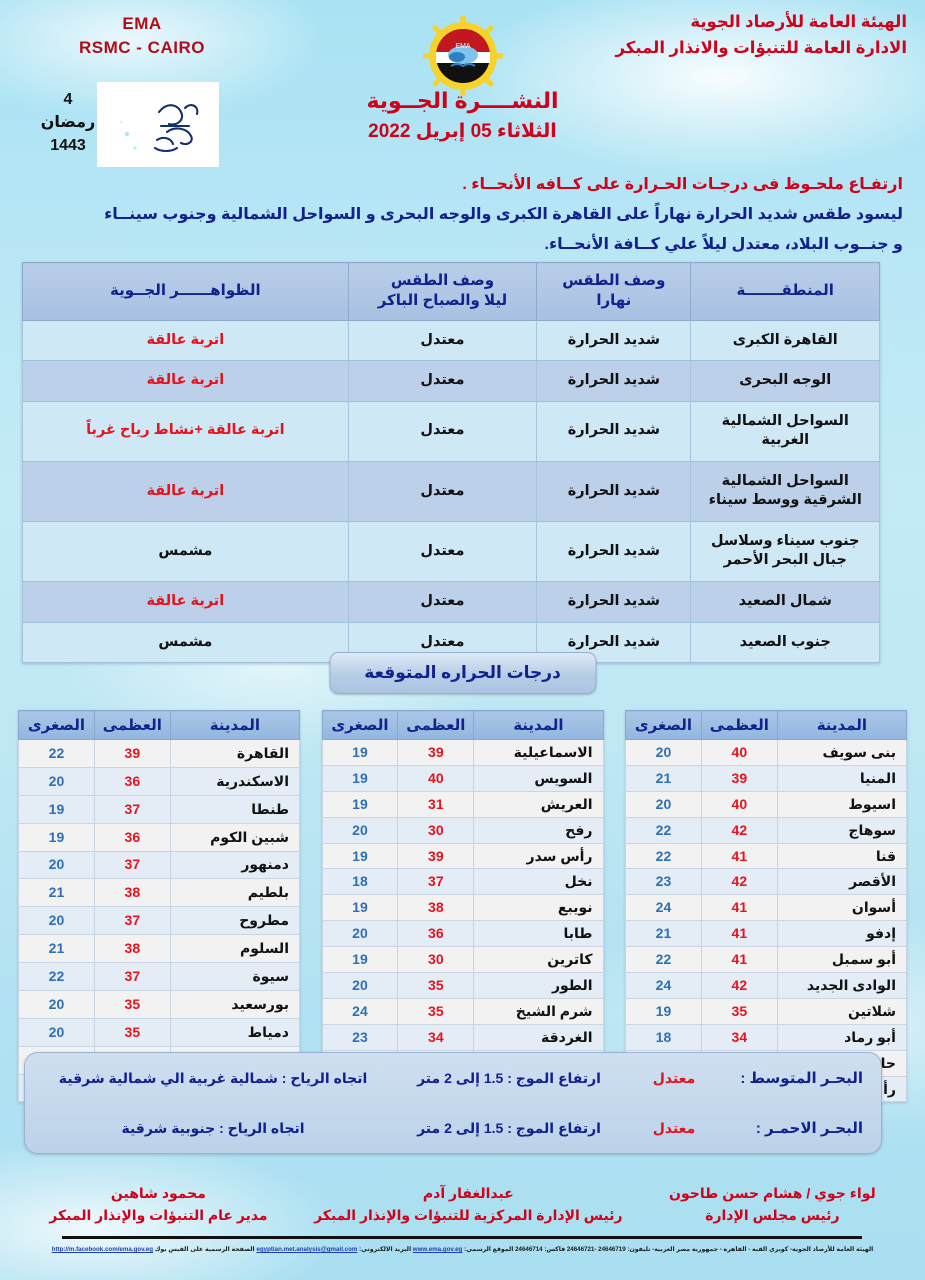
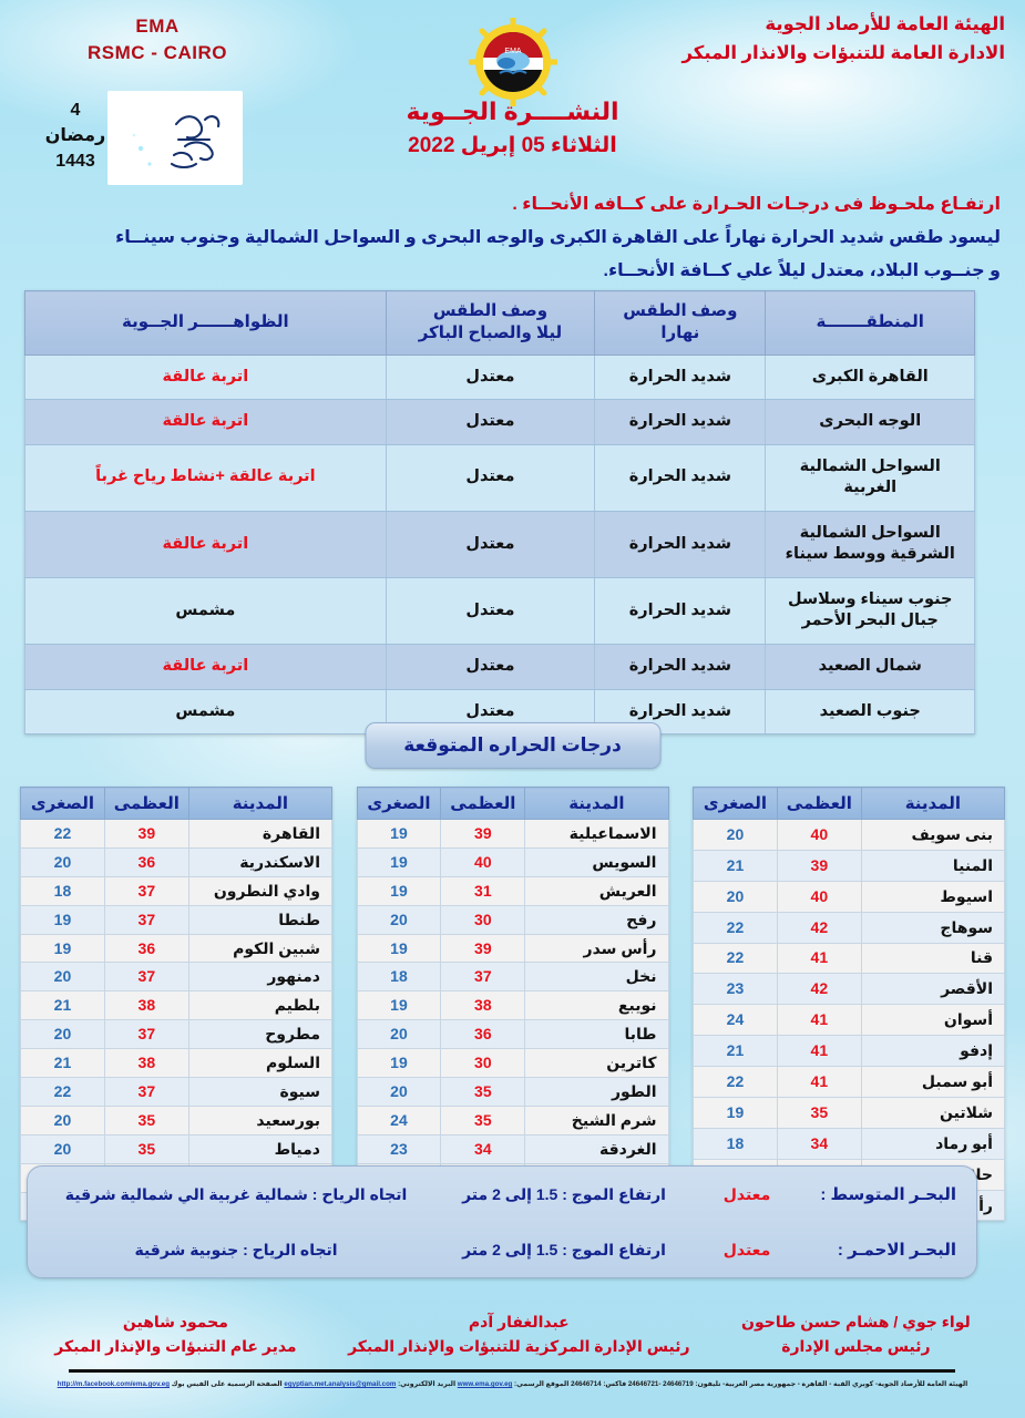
  الهيئة العامة للأرصاد الجوية
  الادارة العامة للتنبؤات والانذار المبكر
  EMA
  RSMC - CAIRO
  4
  رمضان
  1443
  النشــــرة الجــوية
  الثلاثاء 05 إبريل 2022
  ارتفـاع ملحـوظ فى درجـات الحـرارة على كــافه الأنحــاء .
  ليسود طقس شديد الحرارة نهاراً على القاهرة الكبرى والوجه البحرى و السواحل الشمالية وجنوب سينــاء
  و جنــوب البلاد، معتدل ليلاً علي كــافة الأنحــاء.
  المنطقـــــــة	وصف الطقس نهارا	وصف الطقس ليلا والصباح الباكر	الظواهــــــر الجــوية
  القاهرة الكبرى	شديد الحرارة	معتدل	اتربة عالقة
  الوجه البحرى	شديد الحرارة	معتدل	اتربة عالقة
  السواحل الشمالية الغربية	شديد الحرارة	معتدل	اتربة عالقة +نشاط رياح غرباً
  السواحل الشمالية الشرقية ووسط سيناء	شديد الحرارة	معتدل	اتربة عالقة
  جنوب سيناء وسلاسل جبال البحر الأحمر	شديد الحرارة	معتدل	مشمس
  شمال الصعيد	شديد الحرارة	معتدل	اتربة عالقة
  جنوب الصعيد	شديد الحرارة	معتدل	مشمس
  درجات الحراره المتوقعة
  المدينة	العظمى	الصغرى
  بنى سويف	40	20
  المنيا	39	21
  اسيوط	40	20
  سوهاج	42	22
  قنا	41	22
  الأقصر	42	23
  أسوان	41	24
  إدفو	41	21
  أبو سمبل	41	22
- الوادى الجديد	42	24
  شلاتين	35	19
  أبو رماد	34	18
  المدينة	العظمى	الصغرى
  الاسماعيلية	39	19
  السويس	40	19
  العريش	31	19
  رفح	30	20
  رأس سدر	39	19
  نخل	37	18
  نويبع	38	19
  طابا	36	20
  كاترين	30	19
  الطور	35	20
  شرم الشيخ	35	24
  الغردقة	34	23
  المدينة	العظمى	الصغرى
  القاهرة	39	22
  الاسكندرية	36	20
+ وادي النطرون	37	18
  طنطا	37	19
  شبين الكوم	36	19
  دمنهور	37	20
  بلطيم	38	21
  مطروح	37	20
  السلوم	38	21
  سيوة	37	22
  بورسعيد	35	20
  دمياط	35	20
  البحـر المتوسط :
  معتدل
  ارتفاع الموج : 1.5 إلى 2 متر
  اتجاه الرياح : شمالية غربية الي شمالية شرقية
  البحـر الاحمـر :
  معتدل
  ارتفاع الموج : 1.5 إلى 2 متر
  اتجاه الرياح : جنوبية شرقية
  لواء جوي / هشام حسن طاحون
  رئيس مجلس الإدارة
  عبدالغفار آدم
  رئيس الإدارة المركزية للتنبؤات والإنذار المبكر
  محمود شاهين
  مدير عام التنبؤات والإنذار المبكر
